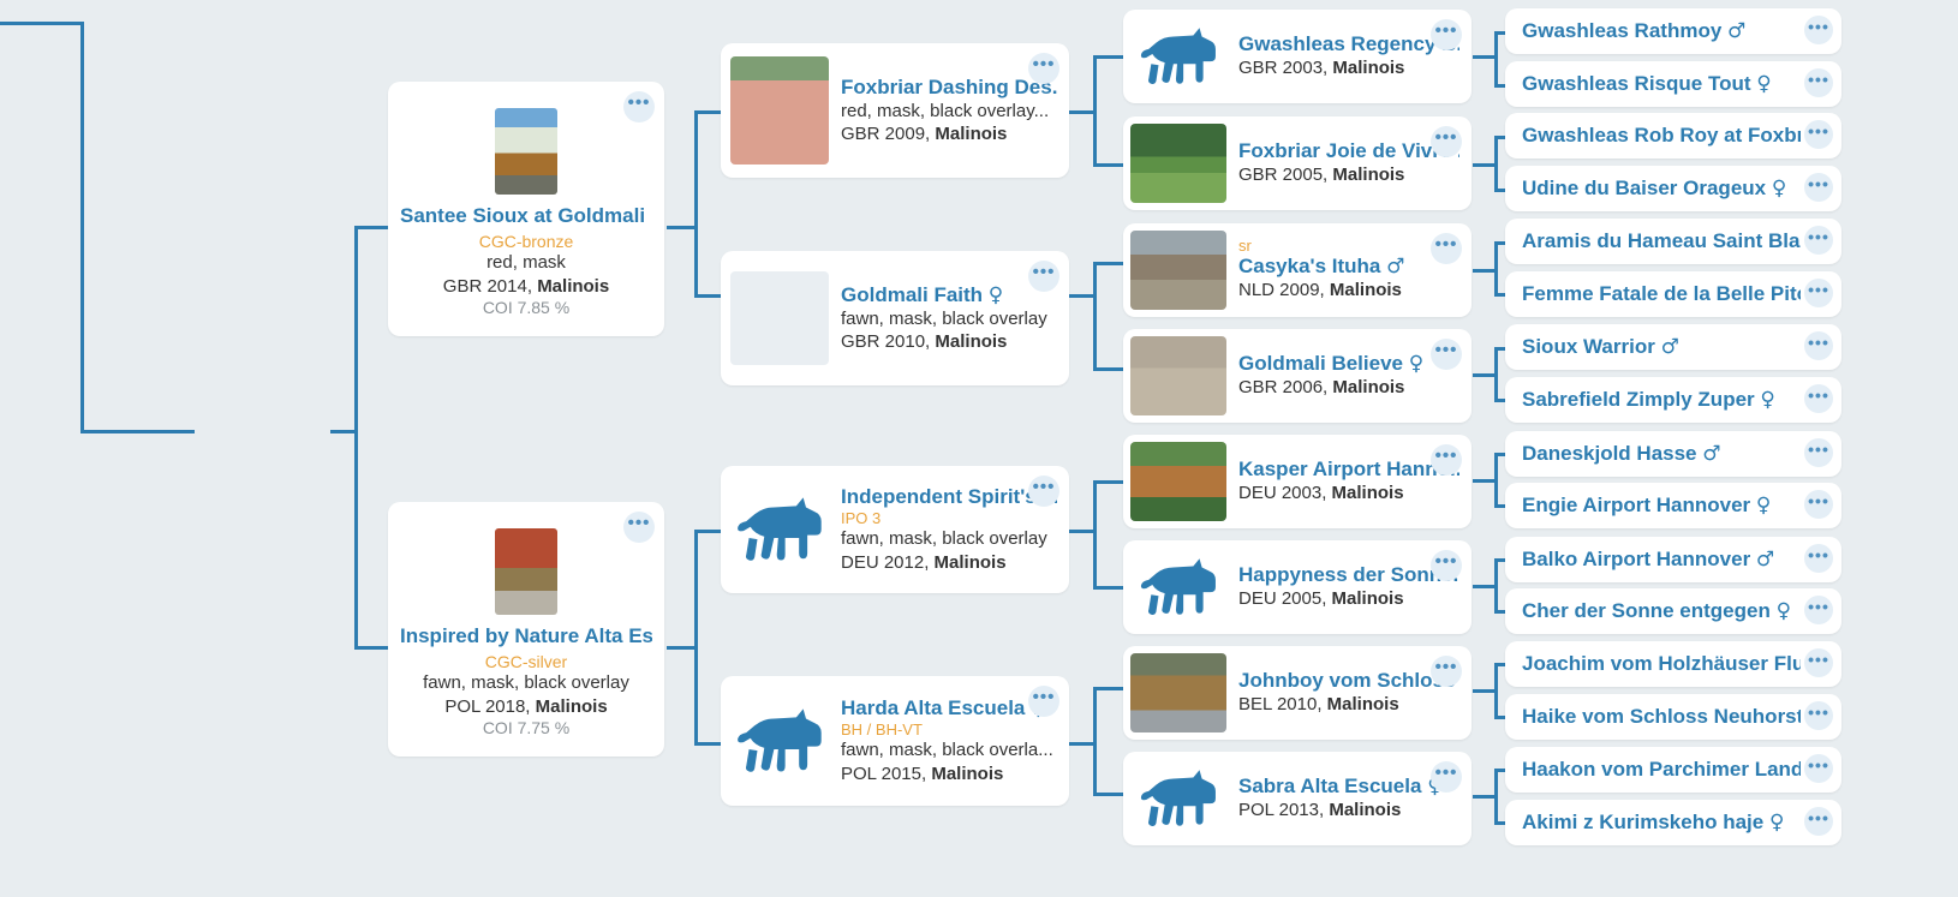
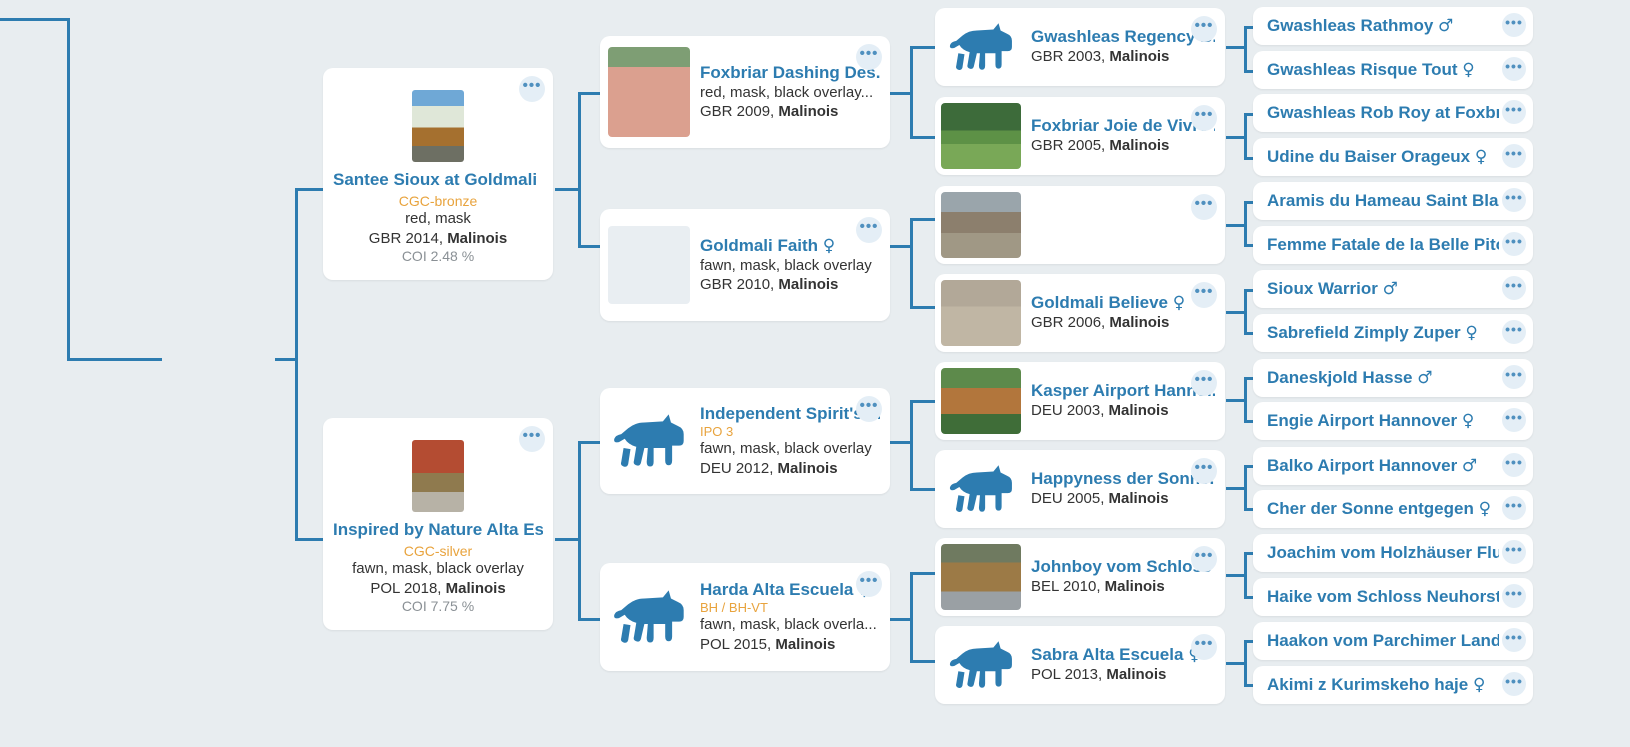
  •••
  Santee Sioux at Goldmali
  CGC-bronze
  red, mask
  GBR 2014, Malinois
- COI 7.85 %
+ COI 2.48 %
  •••
  Inspired by Nature Alta Es
  CGC-silver
  fawn, mask, black overlay
  POL 2018, Malinois
  COI 7.75 %
  •••
  Foxbriar Dashing Des.
  red, mask, black overlay...
  GBR 2009, Malinois
  •••
  Goldmali Faith ♀
  fawn, mask, black overlay
  GBR 2010, Malinois
  •••
  Independent Spirit'
  IPO 3
  fawn, mask, black overlay
  DEU 2012, Malinois
  •••
  Harda Alta Escuela
  BH / BH-VT
  fawn, mask, black overla...
  POL 2015, Malinois
  •••
  Gwashleas Regency.
  GBR 2003, Malinois
  •••
  Foxbriar Joie de Viv
  GBR 2005, Malinois
  •••
- sr
- Casyka's Ituha ♂
- NLD 2009, Malinois
  •••
  Goldmali Believe ♀
  GBR 2006, Malinois
  •••
  Kasper Airport Hann
  DEU 2003, Malinois
  •••
  Happyness der Son
  DEU 2005, Malinois
  •••
  Johnboy vom Schlo
  BEL 2010, Malinois
  •••
  Sabra Alta Escuela
  POL 2013, Malinois
  •••
  Gwashleas Rathmoy ♂
  •••
  Gwashleas Risque Tout ♀
  •••
  Gwashleas Rob Roy at Foxbr
  •••
  Udine du Baiser Orageux ♀
  •••
  Aramis du Hameau Saint Bla
  •••
  Femme Fatale de la Belle Pit
  •••
  Sioux Warrior ♂
  •••
  Sabrefield Zimply Zuper ♀
  •••
  Daneskjold Hasse ♂
  •••
  Engie Airport Hannover ♀
  •••
  Balko Airport Hannover ♂
  •••
  Cher der Sonne entgegen ♀
  •••
  Joachim vom Holzhäuser Flu
  •••
  Haike vom Schloss Neuhorst
  •••
  Haakon vom Parchimer Land
  •••
  Akimi z Kurimskeho haje ♀
